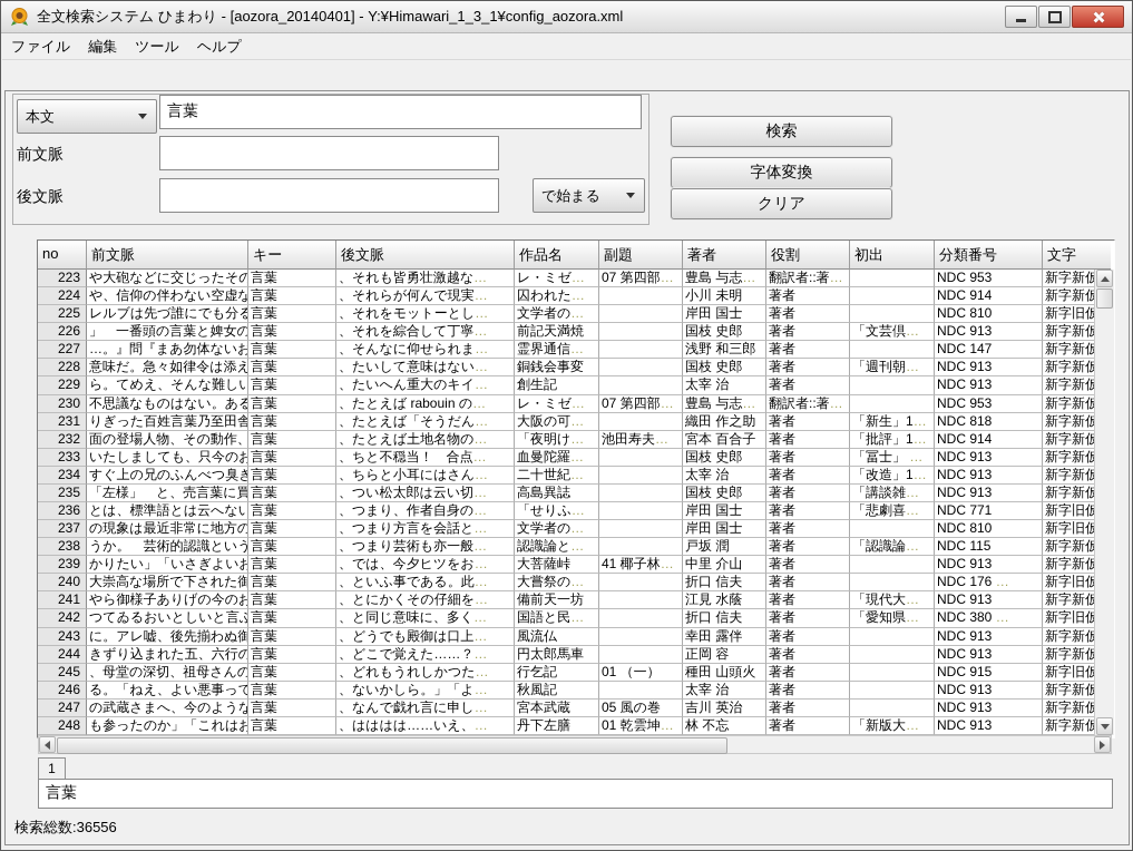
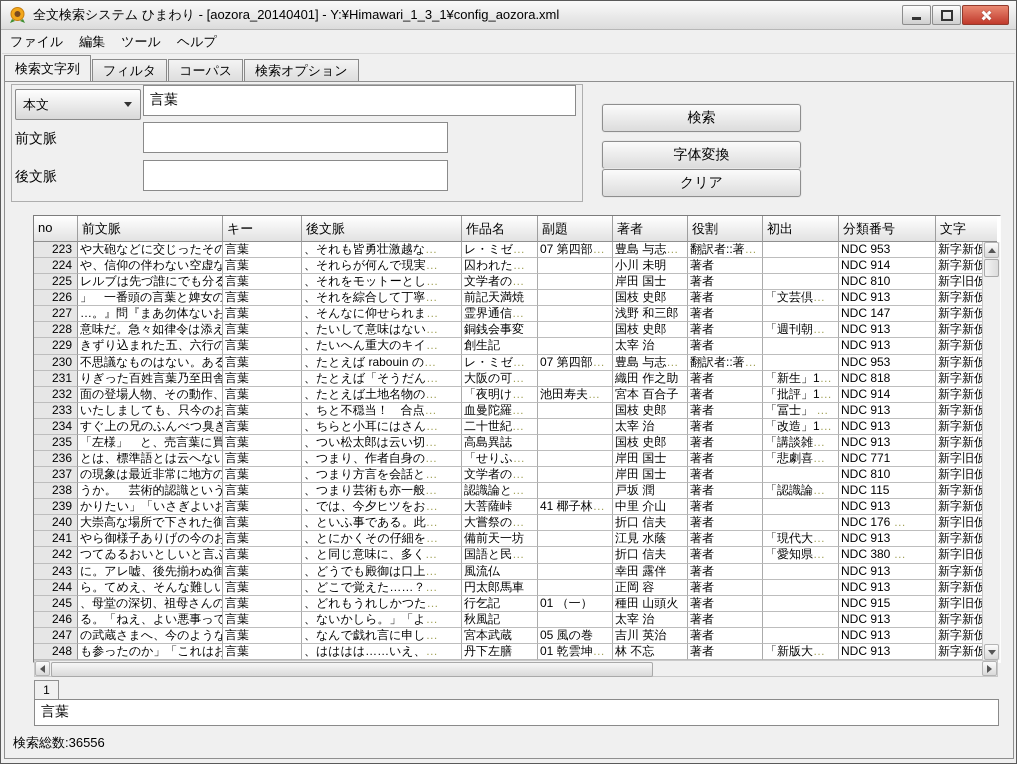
  全文検索システム ひまわり - [aozora_20140401] - Y:¥Himawari_1_3_1¥config_aozora.xml
  ファイル
  編集
  ツール
  ヘルプ
+ 検索文字列
+ フィルタ
+ コーパス
+ 検索オプション
  本文
  言葉
  前文脈
  後文脈
- で始まる
  検索
  字体変換
  クリア
  no
  前文脈
  キー
  後文脈
  作品名
  副題
  著者
  役割
  初出
  分類番号
  文字
  223
  や大砲などに交じったその
  言葉
  、それも皆勇壮激越な…
  レ・ミゼ…
  07 第四部…
  豊島 与志…
  翻訳者::著…
  NDC 953
  新字新仮
  224
  や、信仰の伴わない空虚な
  言葉
  、それらが何んで現実…
  囚われた…
  小川 未明
  著者
  NDC 914
  新字新仮
  225
  レルブは先づ誰にでも分る
  言葉
  、それをモットーとし…
  文学者の…
  岸田 国士
  著者
  NDC 810
  新字旧仮
  226
  」 一番頭の言葉と婢女の
  言葉
  、それを綜合して丁寧…
  前記天満焼
  国枝 史郎
  著者
  「文芸倶…
  NDC 913
  新字新仮
  227
  …。』問『まあ勿体ないお
  言葉
  、そんなに仰せられま…
  霊界通信…
  浅野 和三郎
  著者
  NDC 147
  新字新仮
  228
  意味だ。急々如律令は添え
  言葉
  、たいして意味はない…
  銅銭会事変
  国枝 史郎
  著者
  「週刊朝…
  NDC 913
  新字新仮
  229
- ら。てめえ、そんな難しい
+ きずり込まれた五、六行の
  言葉
  、たいへん重大のキイ…
  創生記
  太宰 治
  著者
  NDC 913
  新字新仮
  230
  不思議なものはない。ある
  言葉
  、たとえば rabouin の…
  レ・ミゼ…
  07 第四部…
  豊島 与志…
  翻訳者::著…
  NDC 953
  新字新仮
  231
  りぎった百姓言葉乃至田舎
  言葉
  、たとえば「そうだん…
  大阪の可…
  織田 作之助
  著者
  「新生」1…
  NDC 818
  新字新仮
  232
  面の登場人物、その動作、
  言葉
  、たとえば土地名物の…
  「夜明け…
  池田寿夫…
  宮本 百合子
  著者
  「批評」1…
  NDC 914
  新字新仮
  233
  いたしましても、只今のお
  言葉
  、ちと不穏当！ 合点…
  血曼陀羅…
  国枝 史郎
  著者
  「冨士」 …
  NDC 913
  新字新仮
  234
  すぐ上の兄のふんべつ臭き
  言葉
  、ちらと小耳にはさん…
  二十世紀…
  太宰 治
  著者
  「改造」1…
  NDC 913
  新字新仮
  235
  「左様」 と、売言葉に買
  言葉
  、つい松太郎は云い切…
  高島異誌
  国枝 史郎
  著者
  「講談雑…
  NDC 913
  新字新仮
  236
  とは、標準語とは云へない
  言葉
  、つまり、作者自身の…
  「せりふ…
  岸田 国士
  著者
  「悲劇喜…
  NDC 771
  新字旧仮
  237
  の現象は最近非常に地方の
  言葉
  、つまり方言を会話と…
  文学者の…
  岸田 国士
  著者
  NDC 810
  新字旧仮
  238
  うか。 芸術的認識という
  言葉
  、つまり芸術も亦一般…
  認識論と…
  戸坂 潤
  著者
  「認識論…
  NDC 115
  新字新仮
  239
  かりたい」「いさぎよいお
  言葉
  、では、今夕ヒツをお…
  大菩薩峠
  41 椰子林…
  中里 介山
  著者
  NDC 913
  新字新仮
  240
  大崇高な場所で下された御
  言葉
  、といふ事である。此…
  大嘗祭の…
  折口 信夫
  著者
  NDC 176 …
  新字旧仮
  241
  やら御様子ありげの今のお
  言葉
  、とにかくその仔細を…
  備前天一坊
  江見 水蔭
  著者
  「現代大…
  NDC 913
  新字新仮
  242
  つてゐるおいとしいと言ふ
  言葉
  、と同じ意味に、多く…
  国語と民…
  折口 信夫
  著者
  「愛知県…
  NDC 380 …
  新字旧仮
  243
  に。アレ嘘、後先揃わぬ御
  言葉
  、どうでも殿御は口上…
  風流仏
  幸田 露伴
  著者
  NDC 913
  新字新仮
  244
- きずり込まれた五、六行の
+ ら。てめえ、そんな難しい
  言葉
  、どこで覚えた……？…
  円太郎馬車
  正岡 容
  著者
  NDC 913
  新字新仮
  245
  、母堂の深切、祖母さんの
  言葉
  、どれもうれしかつた…
  行乞記
  01 （一）
  種田 山頭火
  著者
  NDC 915
  新字旧仮
  246
  る。「ねえ、よい悪事って
  言葉
  、ないかしら。」「よ…
  秋風記
  太宰 治
  著者
  NDC 913
  新字新仮
  247
  の武蔵さまへ、今のような
  言葉
  、なんで戯れ言に申し…
  宮本武蔵
  05 風の巻
  吉川 英治
  著者
  NDC 913
  新字新仮
  248
  も参ったのか」「これはお
  言葉
  、はははは……いえ、…
  丹下左膳
  01 乾雲坤…
  林 不忘
  著者
  「新版大…
  NDC 913
  新字新仮
  1
  言葉
  検索総数:36556
